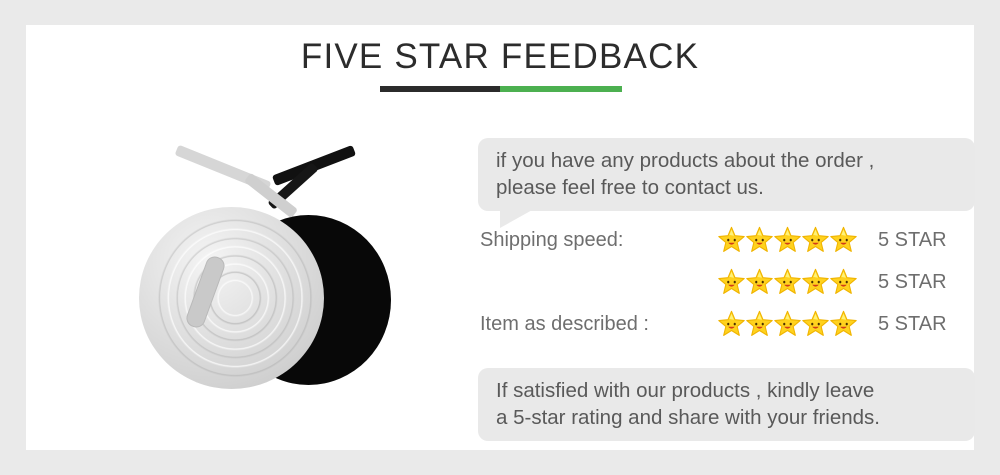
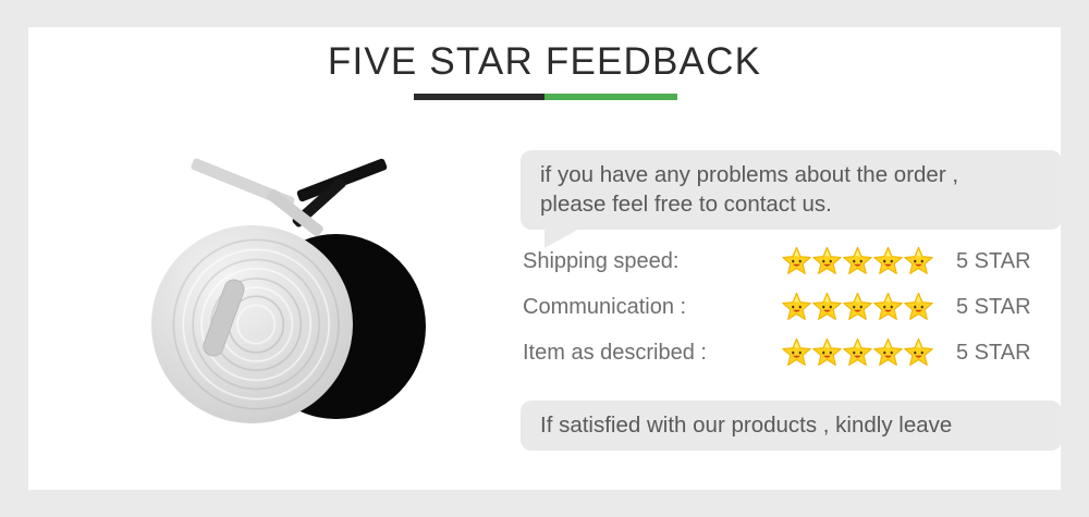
  FIVE STAR FEEDBACK
- if you have any products about the order ,
+ if you have any problems about the order ,
  please feel free to contact us.
  Shipping speed:
  5 STAR
+ Communication :
  5 STAR
  Item as described :
  5 STAR
  If satisfied with our products , kindly leave
- a 5-star rating and share with your friends.
